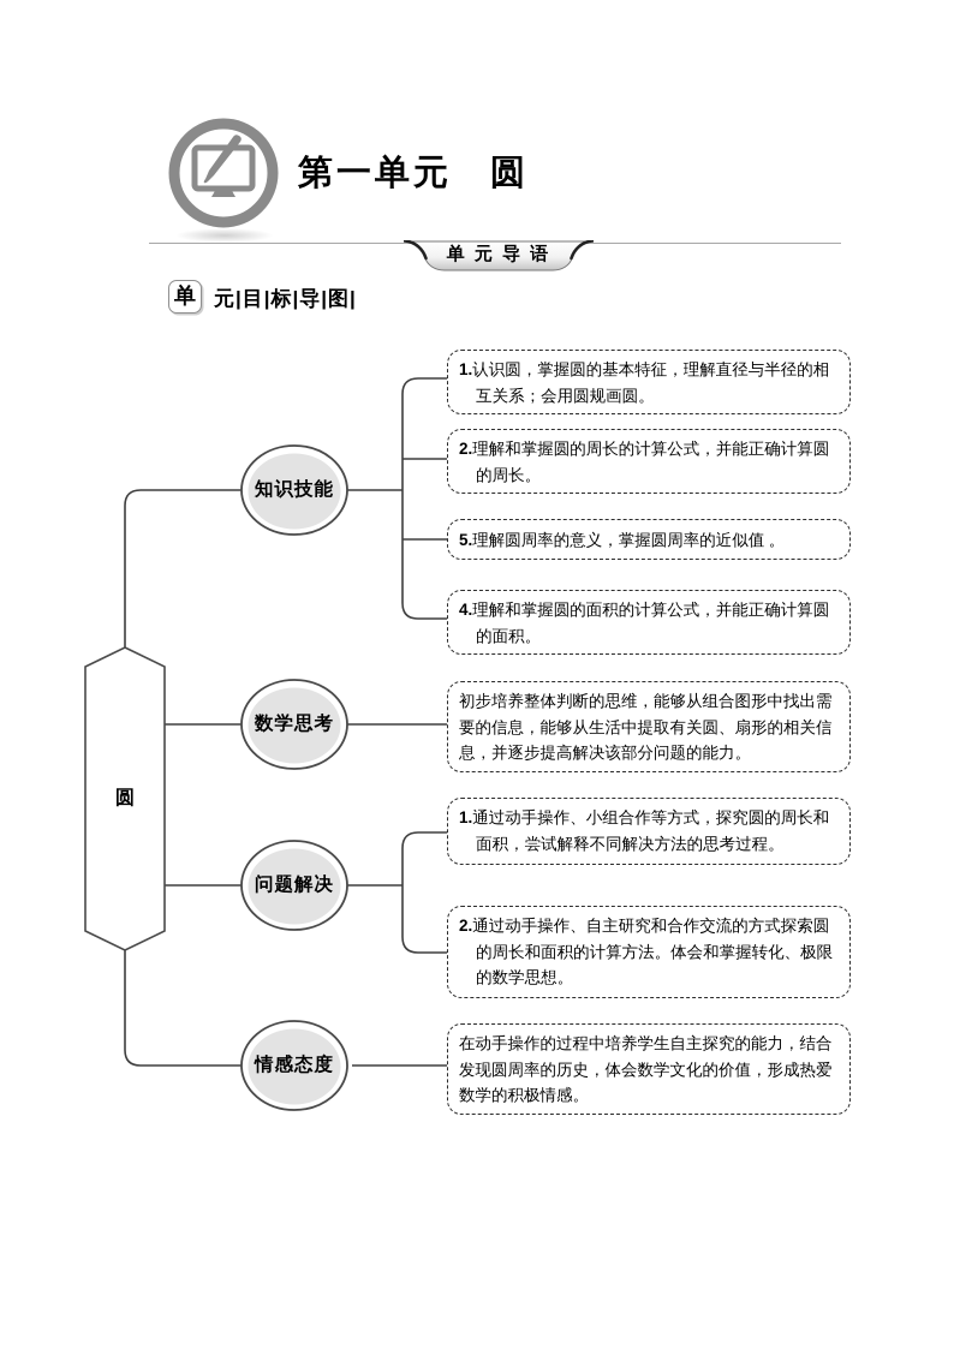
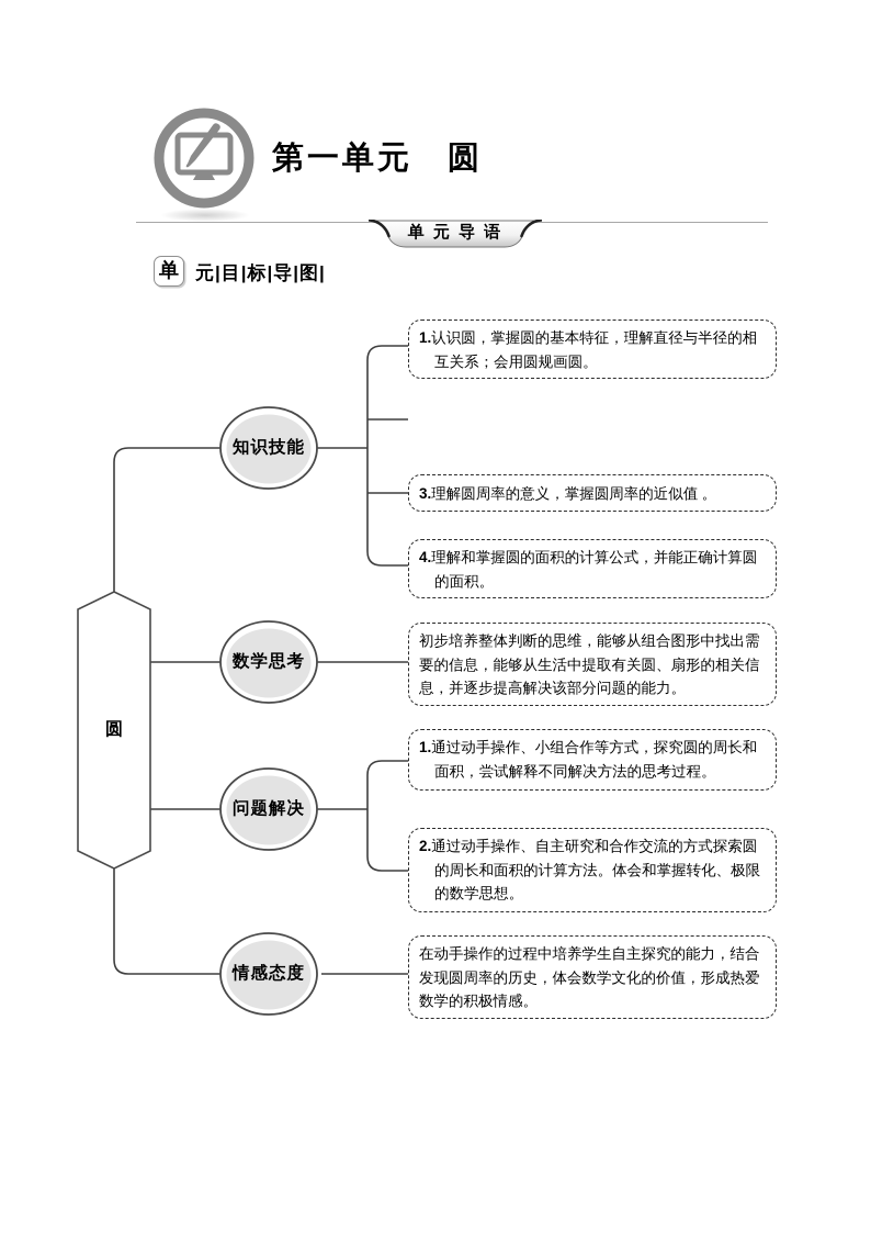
  第一单元 圆
  单 元 导 语
  单
  元|目|标|导|图|
  圆
  知识技能
  数学思考
  问题解决
  情感态度
  1.认识圆，掌握圆的基本特征，理解直径与半径的相互关系；会用圆规画圆。
- 2.理解和掌握圆的周长的计算公式，并能正确计算圆的周长。
- 5.理解圆周率的意义，掌握圆周率的近似值 。
+ 3.理解圆周率的意义，掌握圆周率的近似值 。
  4.理解和掌握圆的面积的计算公式，并能正确计算圆的面积。
  初步培养整体判断的思维，能够从组合图形中找出需要的信息，能够从生活中提取有关圆、扇形的相关信息，并逐步提高解决该部分问题的能力。
  1.通过动手操作、小组合作等方式，探究圆的周长和面积，尝试解释不同解决方法的思考过程。
  2.通过动手操作、自主研究和合作交流的方式探索圆的周长和面积的计算方法。体会和掌握转化、极限的数学思想。
  在动手操作的过程中培养学生自主探究的能力，结合发现圆周率的历史，体会数学文化的价值，形成热爱数学的积极情感。
